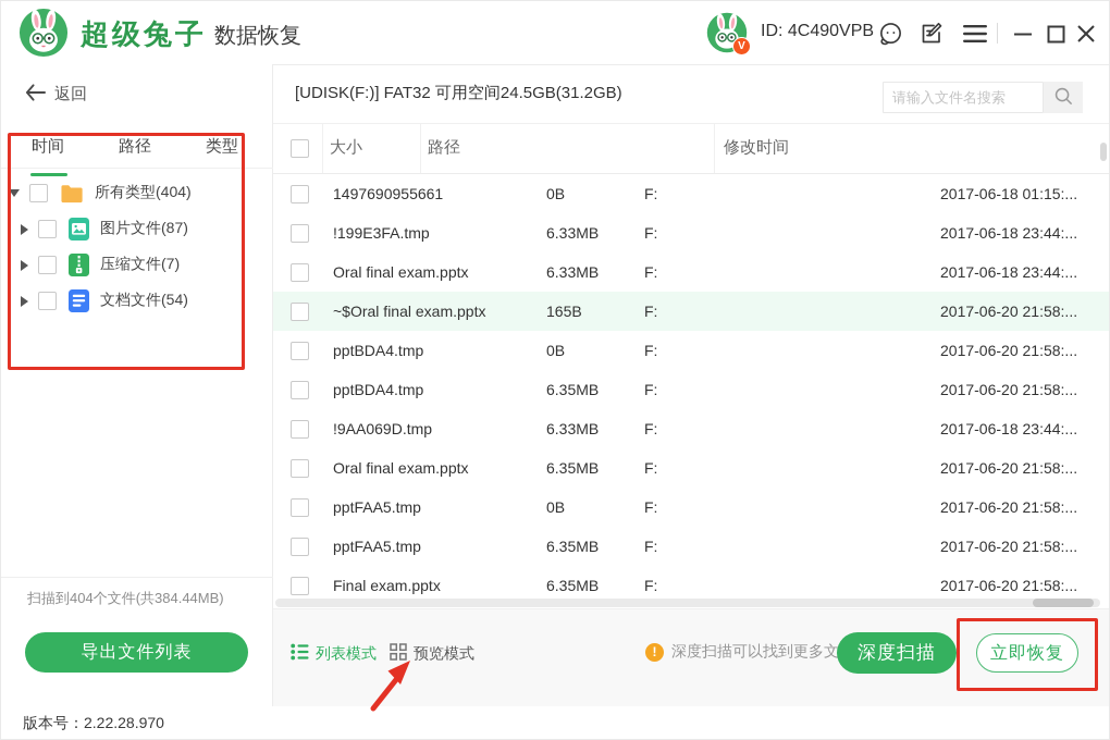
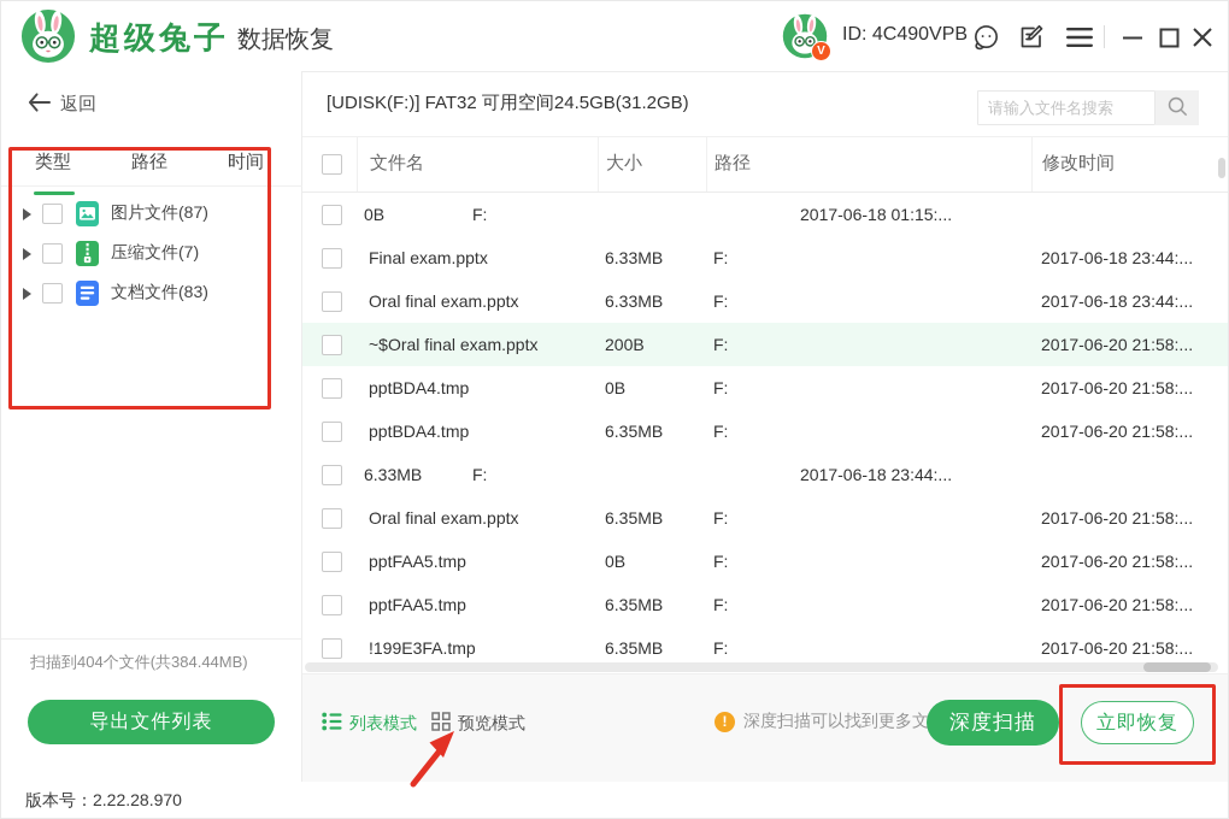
  超级兔子
  数据恢复
  V
  ID: 4C490VPB
  返回
- 时间
+ 类型
  路径
- 类型
+ 时间
- 所有类型(404)
  图片文件(87)
  压缩文件(7)
- 文档文件(54)
+ 文档文件(83)
  扫描到404个文件(共384.44MB)
  导出文件列表
  [UDISK(F:)] FAT32 可用空间24.5GB(31.2GB)
  请输入文件名搜索
+ 文件名
  大小
  路径
  修改时间
- 1497690955661
  0B
  F:
  2017-06-18 01:15:...
- !199E3FA.tmp
+ Final exam.pptx
  6.33MB
  F:
  2017-06-18 23:44:...
  Oral final exam.pptx
  6.33MB
  F:
  2017-06-18 23:44:...
  ~$Oral final exam.pptx
- 165B
+ 200B
  F:
  2017-06-20 21:58:...
  pptBDA4.tmp
  0B
  F:
  2017-06-20 21:58:...
  pptBDA4.tmp
  6.35MB
  F:
  2017-06-20 21:58:...
- !9AA069D.tmp
  6.33MB
  F:
  2017-06-18 23:44:...
  Oral final exam.pptx
  6.35MB
  F:
  2017-06-20 21:58:...
  pptFAA5.tmp
  0B
  F:
  2017-06-20 21:58:...
  pptFAA5.tmp
  6.35MB
  F:
  2017-06-20 21:58:...
- Final exam.pptx
+ !199E3FA.tmp
  6.35MB
  F:
  2017-06-20 21:58:...
  列表模式
  预览模式
  !
  深度扫描可以找到更多文
  深度扫描
  立即恢复
  版本号：2.22.28.970
